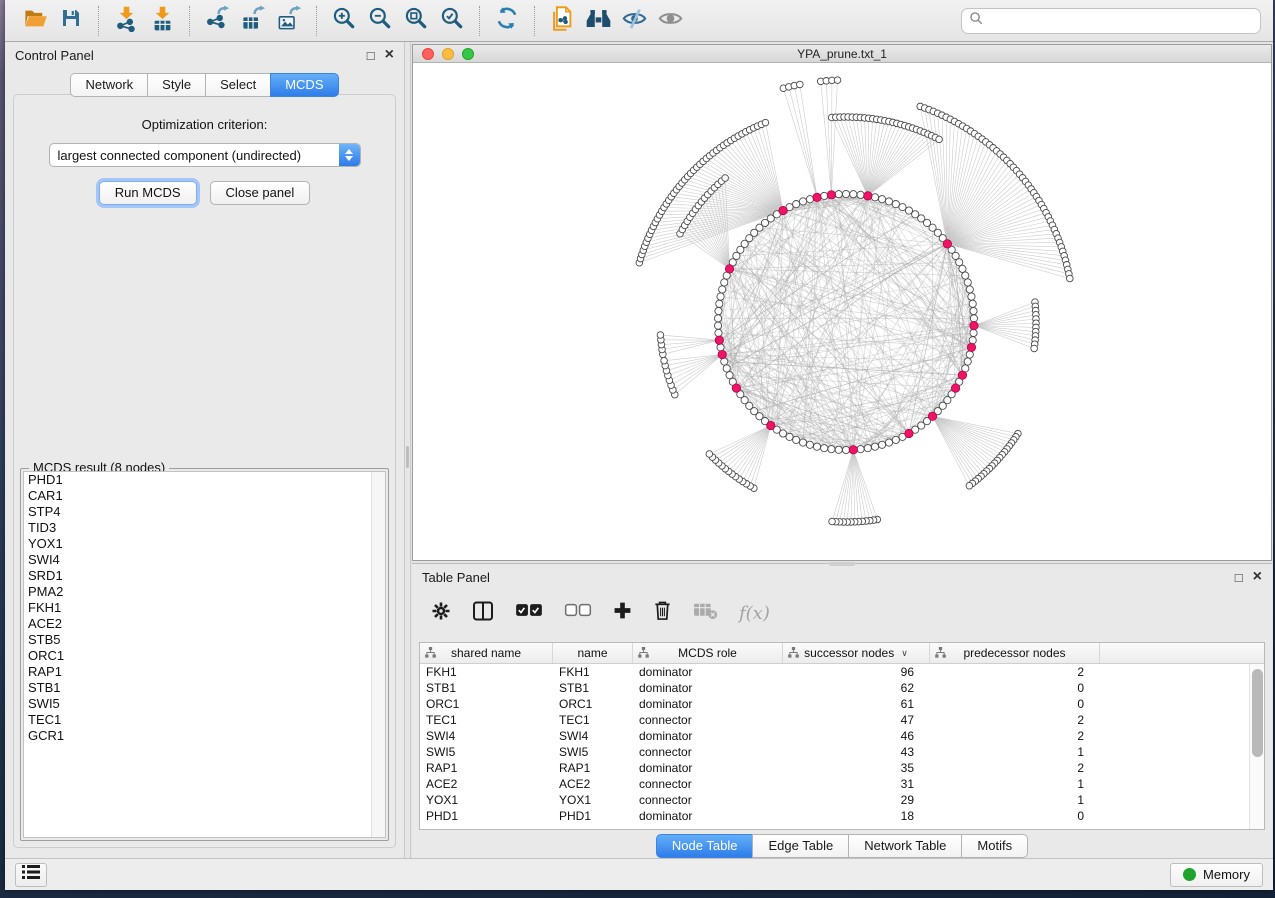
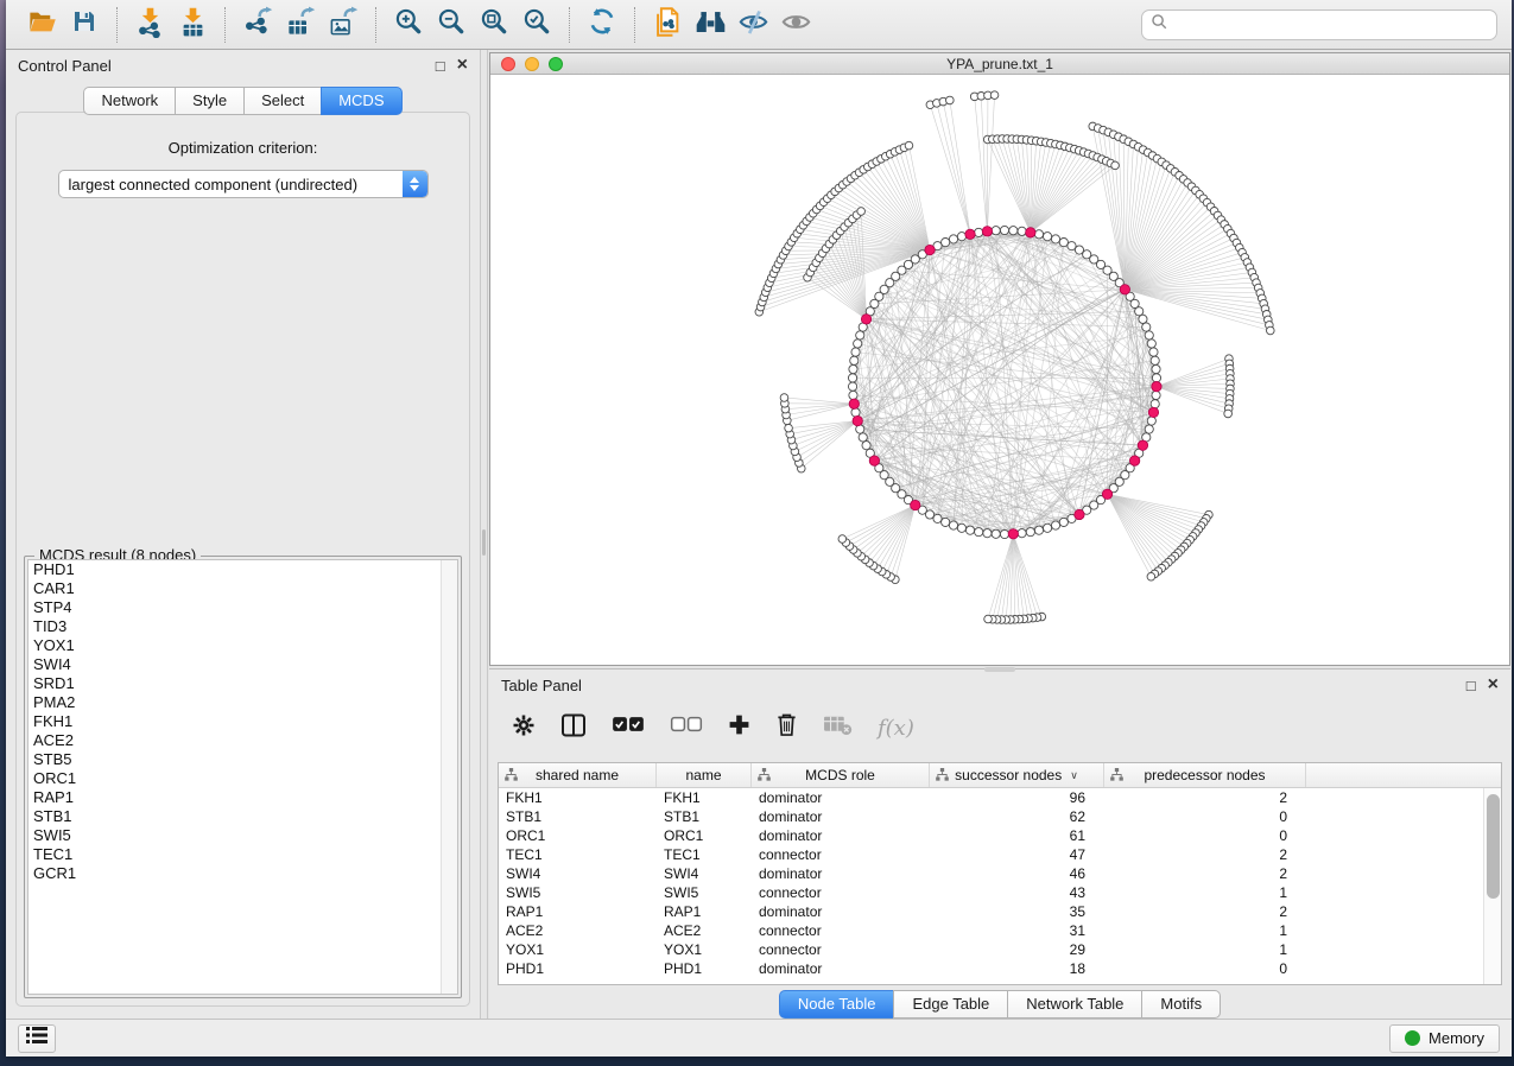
  Control Panel
  □
  ×
  Network
  Style
  Select
  MCDS
  Optimization criterion:
  largest connected component (undirected)
- Run MCDS
- Close panel
  MCDS result (8 nodes)
  PHD1
  CAR1
  STP4
  TID3
  YOX1
  SWI4
  SRD1
  PMA2
  FKH1
  ACE2
  STB5
  ORC1
  RAP1
  STB1
  SWI5
  TEC1
  GCR1
  YPA_prune.txt_1
  Table Panel
  □
  ×
  f(x)
  shared name
  name
  MCDS role
  successor nodes
  ∨
  predecessor nodes
  FKH1
  FKH1
  dominator
  96
  2
  STB1
  STB1
  dominator
  62
  0
  ORC1
  ORC1
  dominator
  61
  0
  TEC1
  TEC1
  connector
  47
  2
  SWI4
  SWI4
  dominator
  46
  2
  SWI5
  SWI5
  connector
  43
  1
  RAP1
  RAP1
  dominator
  35
  2
  ACE2
  ACE2
  connector
  31
  1
  YOX1
  YOX1
  connector
  29
  1
  PHD1
  PHD1
  dominator
  18
  0
  Node Table
  Edge Table
  Network Table
  Motifs
  Memory
